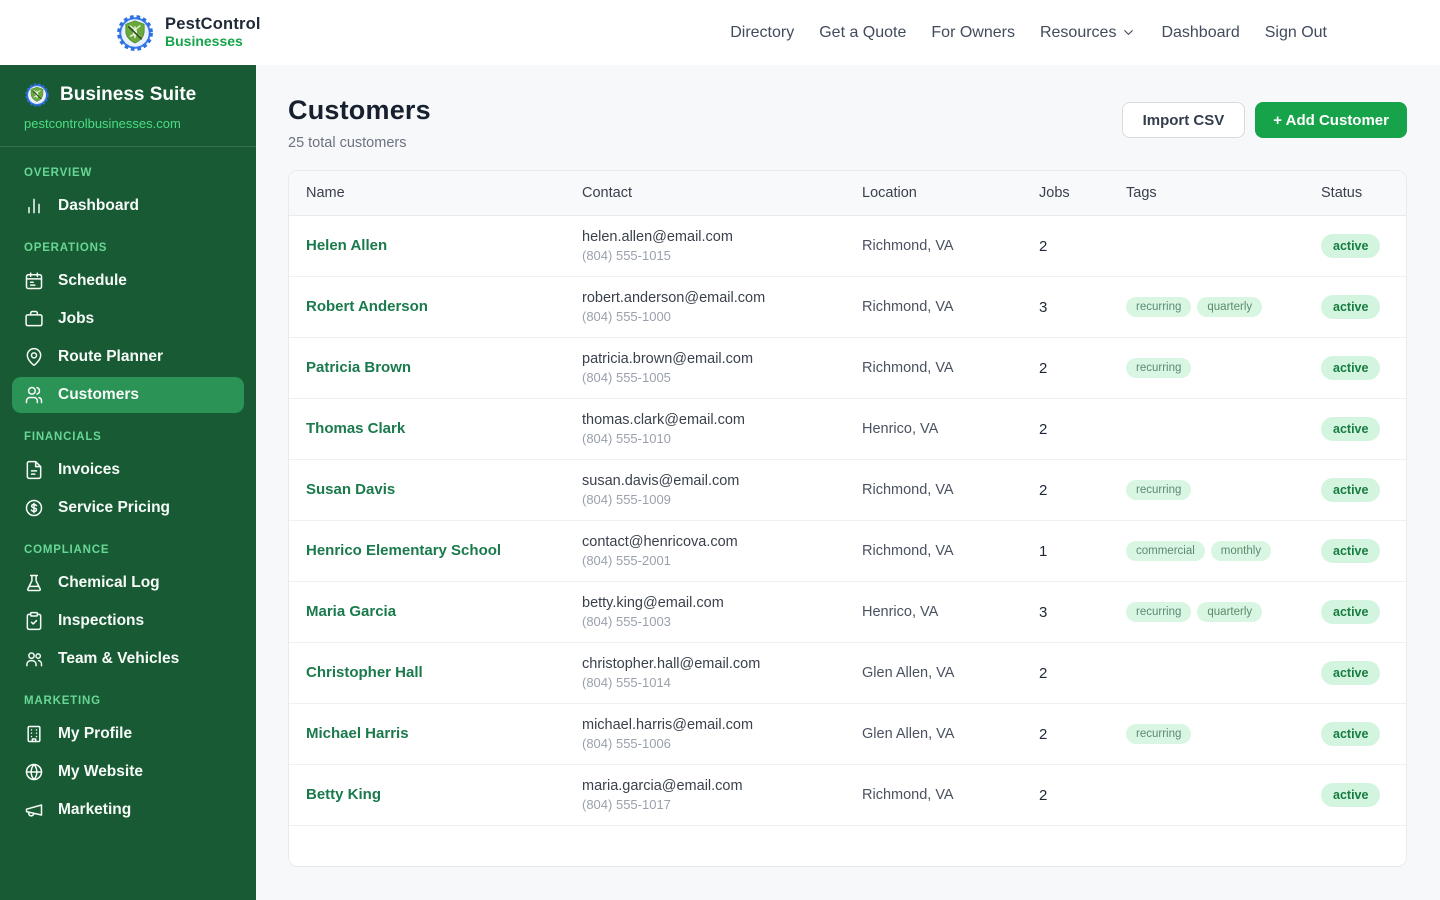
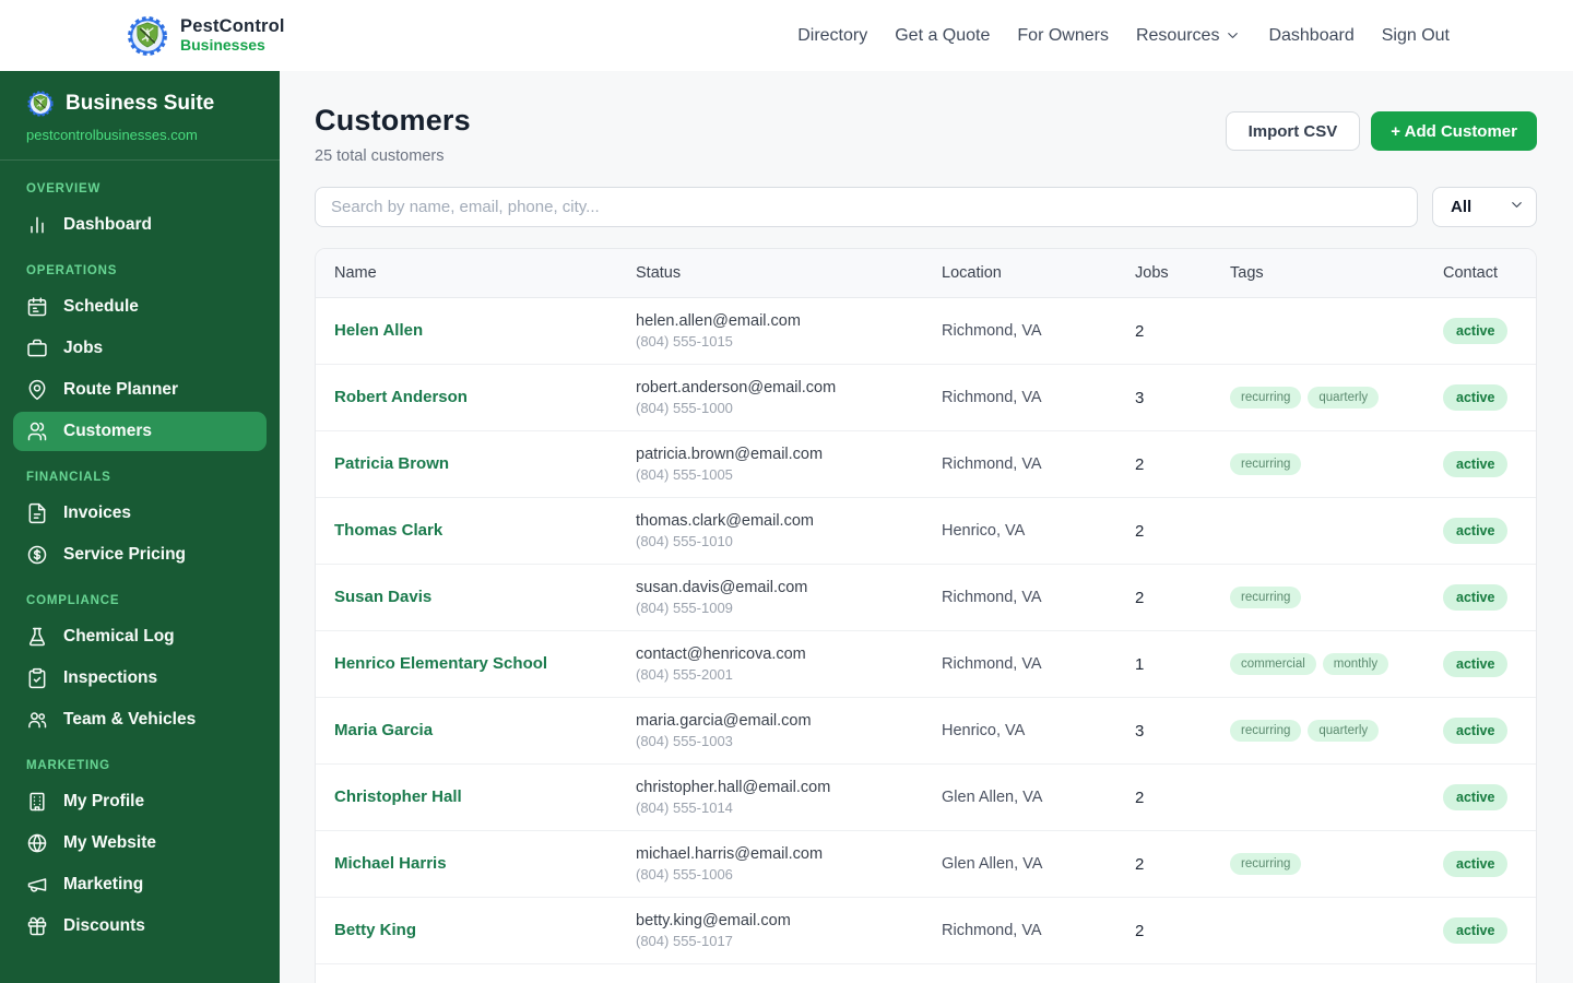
  PestControl
  Businesses
  Directory
  Get a Quote
  For Owners
  Resources
  Dashboard
  Sign Out
  Business Suite
  pestcontrolbusinesses.com
  OVERVIEW
  Dashboard
  OPERATIONS
  Schedule
  Jobs
  Route Planner
  Customers
  FINANCIALS
  Invoices
  Service Pricing
  COMPLIANCE
  Chemical Log
  Inspections
  Team & Vehicles
  MARKETING
  My Profile
  My Website
  Marketing
+ Discounts
  Customers
  25 total customers
  Import CSV
  + Add Customer
+ Search by name, email, phone, city...
+ All
  Name
- Contact
+ Status
  Location
  Jobs
  Tags
- Status
+ Contact
  Helen Allen
  helen.allen@email.com
  (804) 555-1015
  Richmond, VA
  2
  active
  Robert Anderson
  robert.anderson@email.com
  (804) 555-1000
  Richmond, VA
  3
  recurring
  quarterly
  active
  Patricia Brown
  patricia.brown@email.com
  (804) 555-1005
  Richmond, VA
  2
  recurring
  active
  Thomas Clark
  thomas.clark@email.com
  (804) 555-1010
  Henrico, VA
  2
  active
  Susan Davis
  susan.davis@email.com
  (804) 555-1009
  Richmond, VA
  2
  recurring
  active
  Henrico Elementary School
  contact@henricova.com
  (804) 555-2001
  Richmond, VA
  1
  commercial
  monthly
  active
  Maria Garcia
- betty.king@email.com
+ maria.garcia@email.com
  (804) 555-1003
  Henrico, VA
  3
  recurring
  quarterly
  active
  Christopher Hall
  christopher.hall@email.com
  (804) 555-1014
  Glen Allen, VA
  2
  active
  Michael Harris
  michael.harris@email.com
  (804) 555-1006
  Glen Allen, VA
  2
  recurring
  active
  Betty King
- maria.garcia@email.com
+ betty.king@email.com
  (804) 555-1017
  Richmond, VA
  2
  active
